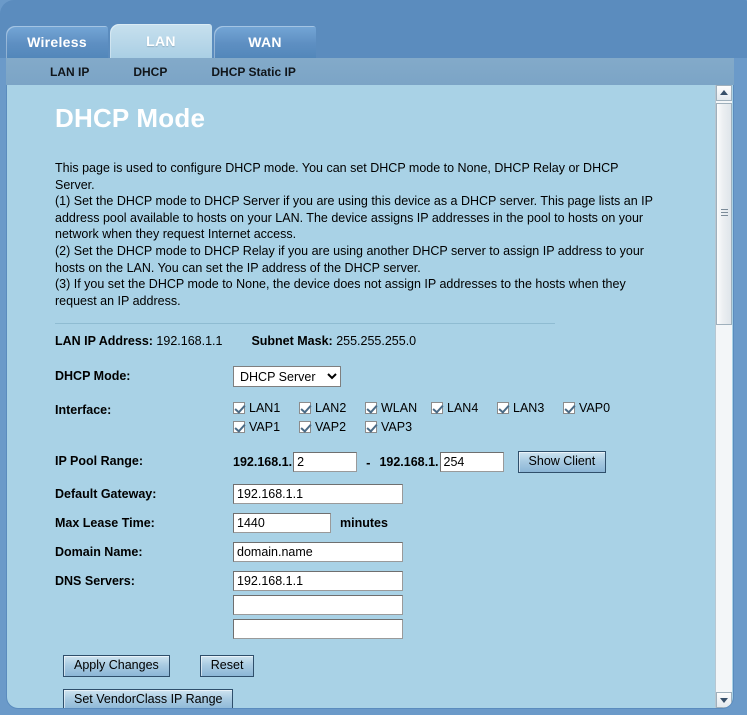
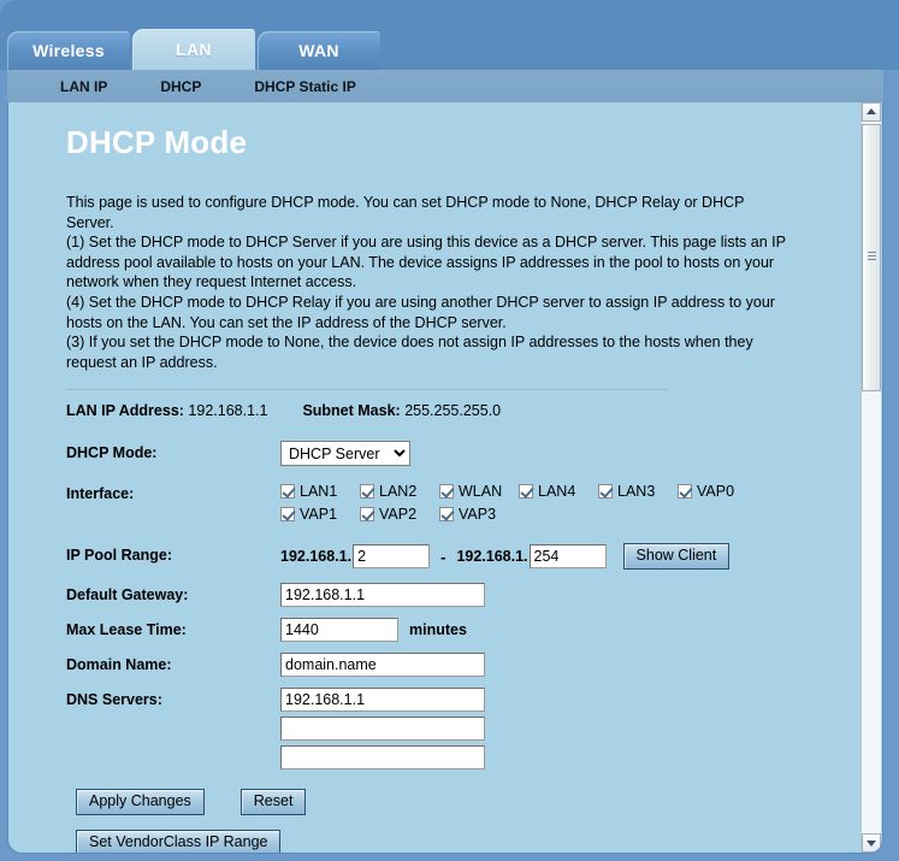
  Wireless
  LAN
  WAN
  LAN IP
  DHCP
  DHCP Static IP
  DHCP Mode
  This page is used to configure DHCP mode. You can set DHCP mode to None, DHCP Relay or DHCP Server.
  (1) Set the DHCP mode to DHCP Server if you are using this device as a DHCP server. This page lists an IP address pool available to hosts on your LAN. The device assigns IP addresses in the pool to hosts on your network when they request Internet access.
- (2) Set the DHCP mode to DHCP Relay if you are using another DHCP server to assign IP address to your hosts on the LAN. You can set the IP address of the DHCP server.
+ (4) Set the DHCP mode to DHCP Relay if you are using another DHCP server to assign IP address to your hosts on the LAN. You can set the IP address of the DHCP server.
  (3) If you set the DHCP mode to None, the device does not assign IP addresses to the hosts when they request an IP address.
  LAN IP Address: 192.168.1.1 Subnet Mask: 255.255.255.0
  DHCP Mode:
  DHCP Server
  Interface:
  LAN1
  LAN2
  WLAN
  LAN4
  LAN3
  VAP0
  VAP1
  VAP2
  VAP3
  IP Pool Range:
  192.168.1.
  2
  -
  192.168.1.
  254
  Show Client
  Default Gateway:
  192.168.1.1
  Max Lease Time:
  1440
  minutes
  Domain Name:
  domain.name
  DNS Servers:
  192.168.1.1
  Apply Changes
  Reset
  Set VendorClass IP Range
